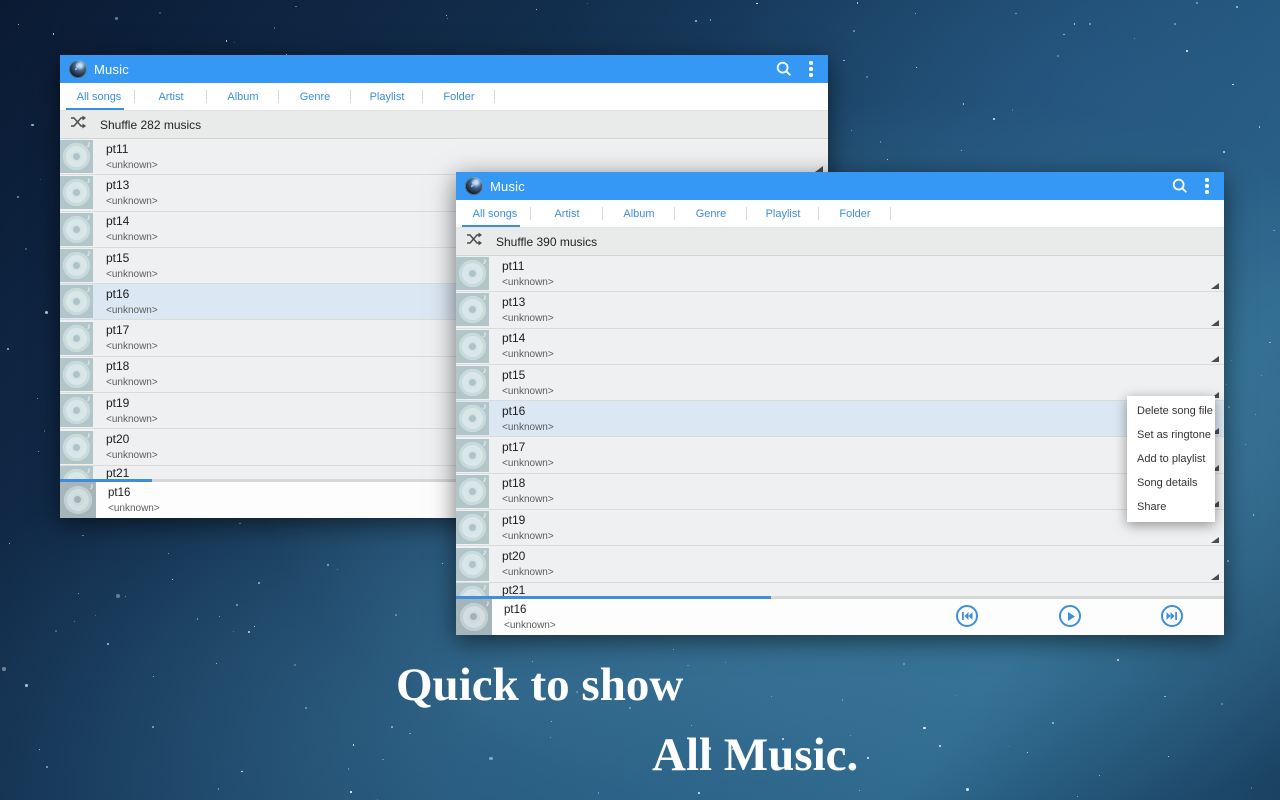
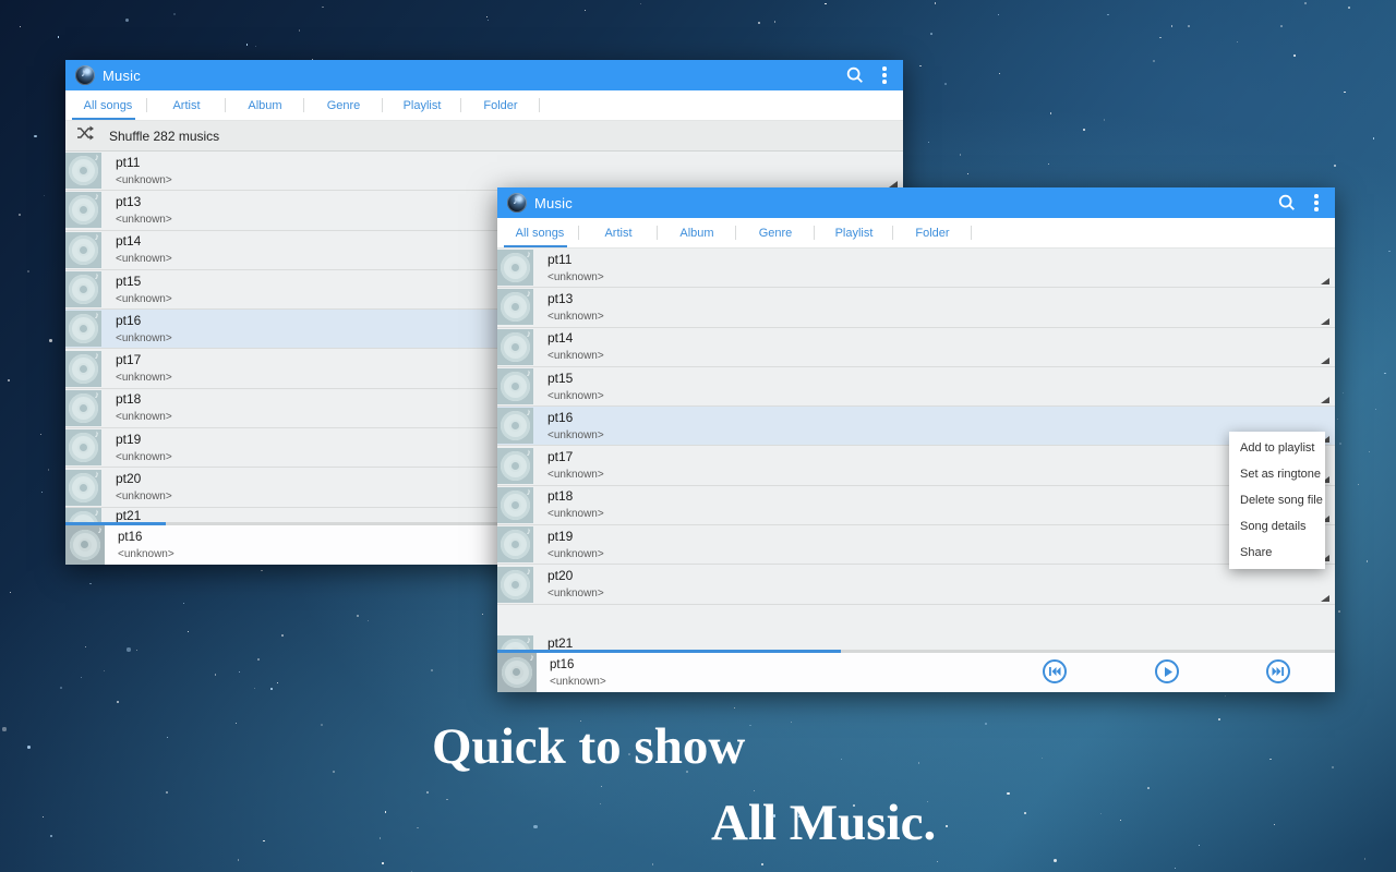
  ♪
  Music
  All songs
  Artist
  Album
  Genre
  Playlist
  Folder
  Shuffle 282 musics
  ♪
  pt11
  <unknown>
  ♪
  pt13
  <unknown>
  ♪
  pt14
  <unknown>
  ♪
  pt15
  <unknown>
  ♪
  pt16
  <unknown>
  ♪
  pt17
  <unknown>
  ♪
  pt18
  <unknown>
  ♪
  pt19
  <unknown>
  ♪
  pt20
  <unknown>
  ♪
  pt21
  ♪
  pt16
  <unknown>
  ♪
  Music
  All songs
  Artist
  Album
  Genre
  Playlist
  Folder
- Shuffle 390 musics
  ♪
  pt11
  <unknown>
  ♪
  pt13
  <unknown>
  ♪
  pt14
  <unknown>
  ♪
  pt15
  <unknown>
  ♪
  pt16
  <unknown>
  ♪
  pt17
  <unknown>
  ♪
  pt18
  <unknown>
  ♪
  pt19
  <unknown>
  ♪
  pt20
  <unknown>
  ♪
  pt21
  ♪
  pt16
  <unknown>
- Delete song file
+ Add to playlist
  Set as ringtone
- Add to playlist
+ Delete song file
  Song details
  Share
  Quick to show
  All Music.
